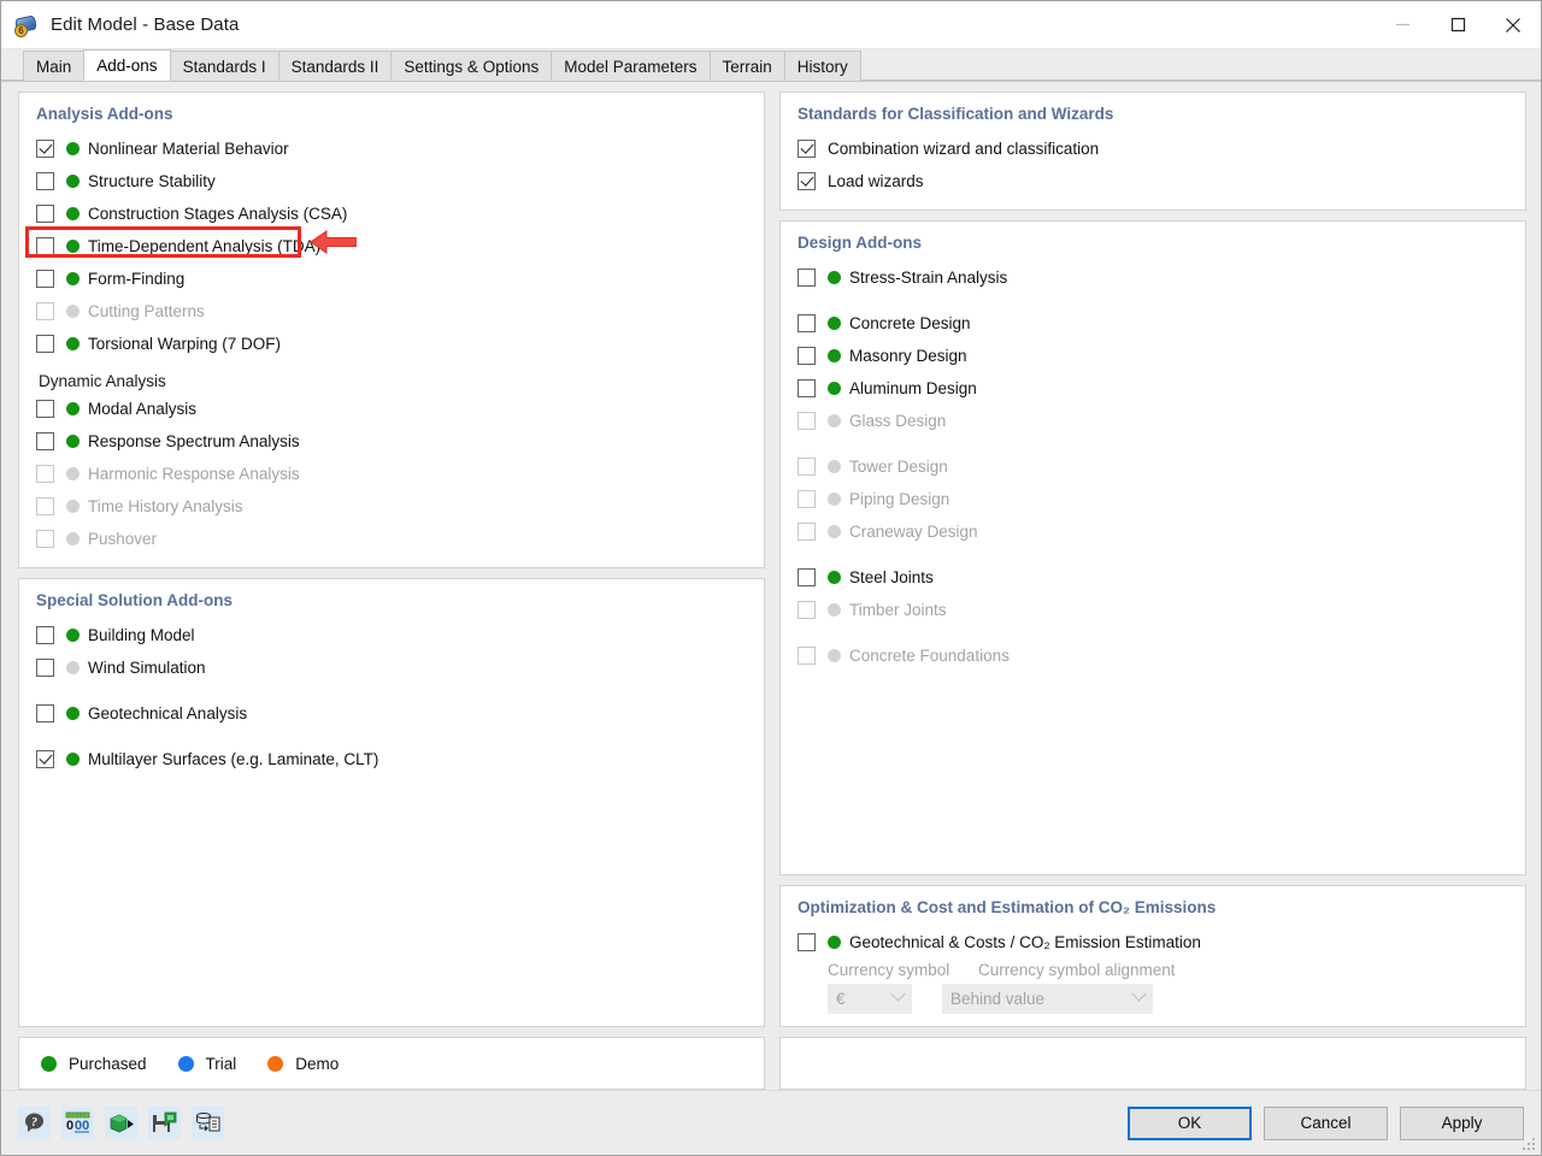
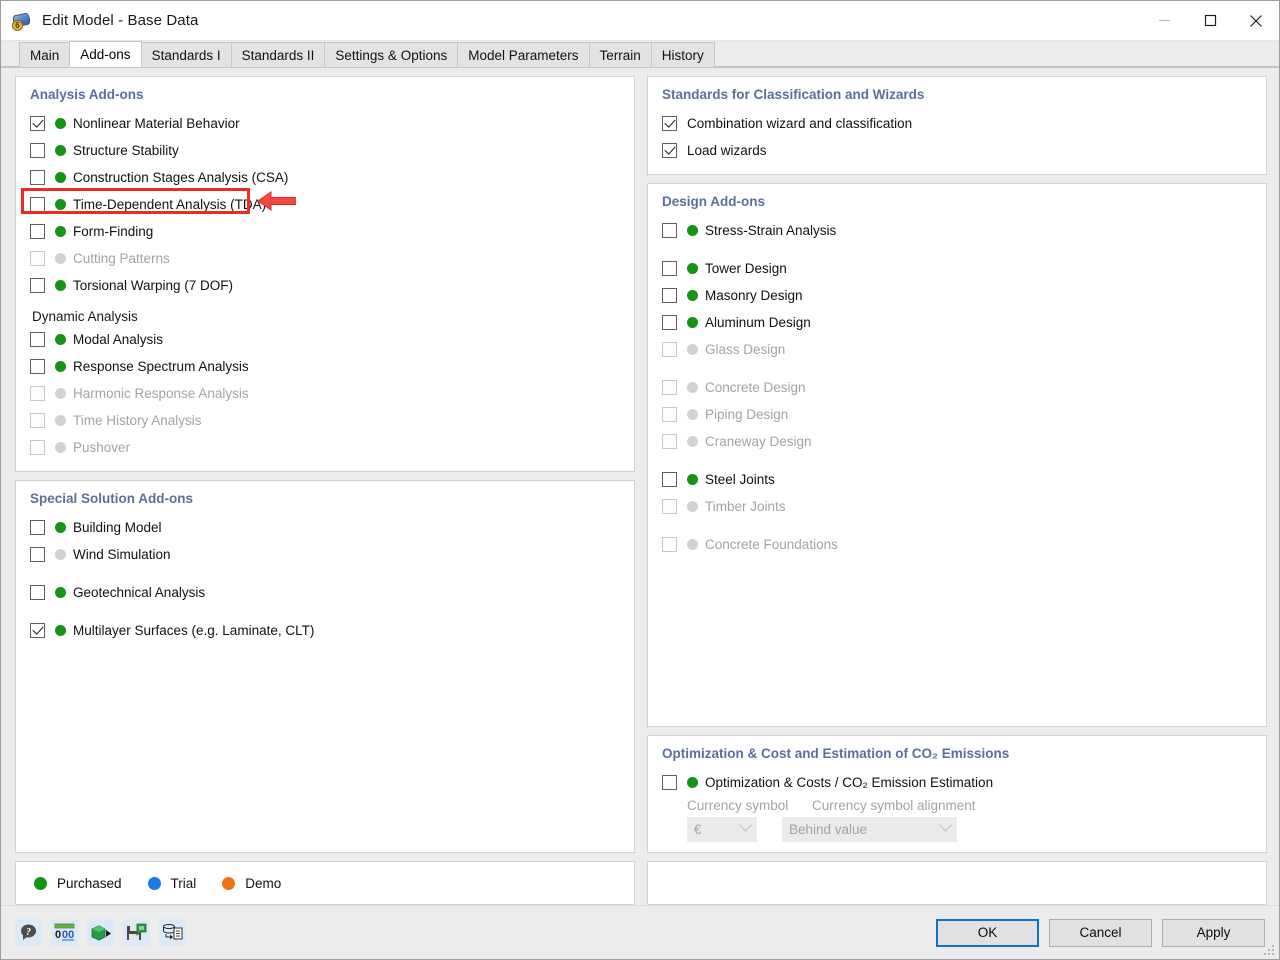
  6
  Edit Model - Base Data
  Main
  Add-ons
  Standards I
  Standards II
  Settings & Options
  Model Parameters
  Terrain
  History
  Analysis Add-ons
  Nonlinear Material Behavior
  Structure Stability
  Construction Stages Analysis (CSA)
  Time-Dependent Analysis (TDA
  Form-Finding
  Cutting Patterns
  Torsional Warping (7 DOF)
  Dynamic Analysis
  Modal Analysis
  Response Spectrum Analysis
  Harmonic Response Analysis
  Time History Analysis
  Pushover
  Special Solution Add-ons
  Building Model
  Wind Simulation
  Geotechnical Analysis
  Multilayer Surfaces (e.g. Laminate, CLT)
  Purchased
  Trial
  Demo
  Standards for Classification and Wizards
  Combination wizard and classification
  Load wizards
  Design Add-ons
  Stress-Strain Analysis
- Concrete Design
+ Tower Design
  Masonry Design
  Aluminum Design
  Glass Design
- Tower Design
+ Concrete Design
  Piping Design
  Craneway Design
  Steel Joints
  Timber Joints
  Concrete Foundations
  Optimization & Cost and Estimation of CO₂ Emissions
- Geotechnical & Costs / CO₂ Emission Estimation
+ Optimization & Costs / CO₂ Emission Estimation
  Currency symbol
  Currency symbol alignment
  €
  Behind value
  ?
  0
  00
  OK
  Cancel
  Apply
